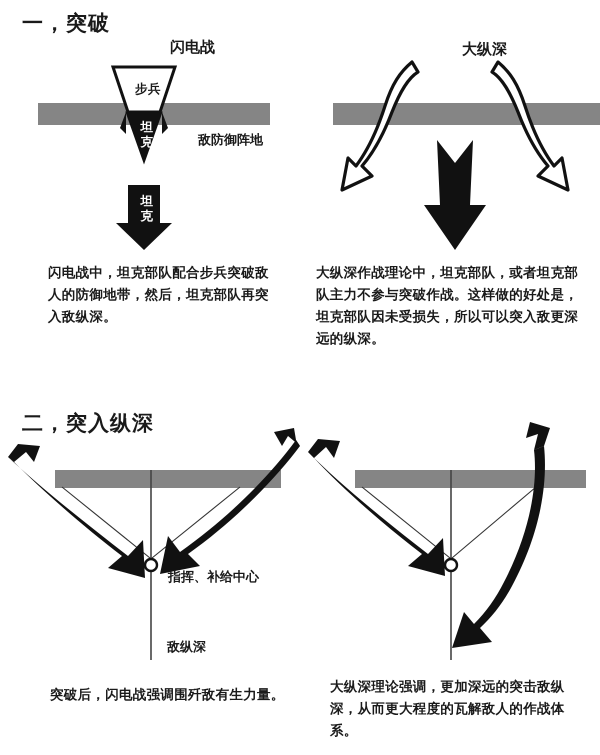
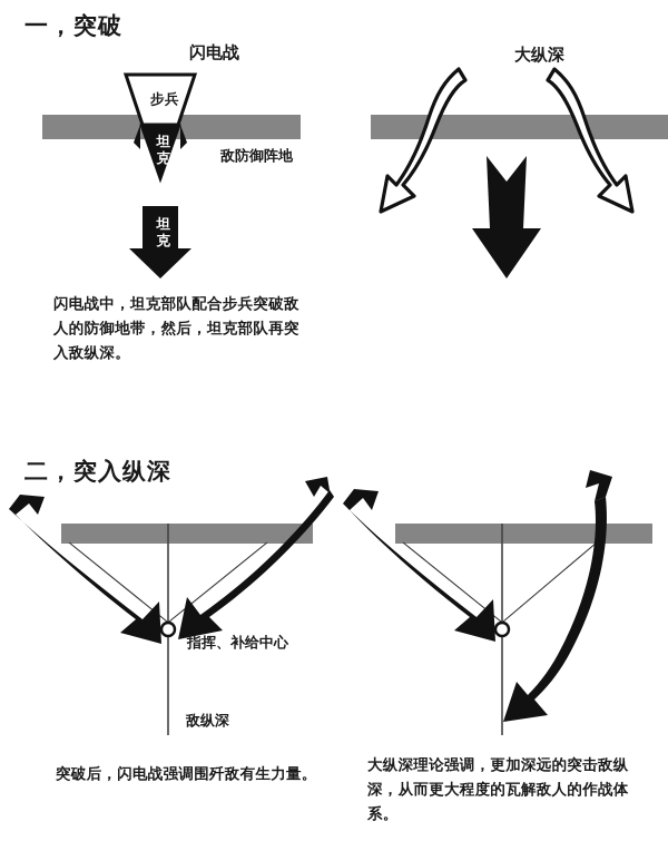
  一，突破
  闪电战
  大纵深
  步兵
  坦克
  坦克
  敌防御阵地
  闪电战中，坦克部队配合步兵突破敌人的防御地带，然后，坦克部队再突入敌纵深。
- 大纵深作战理论中，坦克部队，或者坦克部队主力不参与突破作战。这样做的好处是，坦克部队因未受损失，所以可以突入敌更深远的纵深。
  二，突入纵深
  指挥、补给中心
  敌纵深
  突破后，闪电战强调围歼敌有生力量。
  大纵深理论强调，更加深远的突击敌纵深，从而更大程度的瓦解敌人的作战体系。
